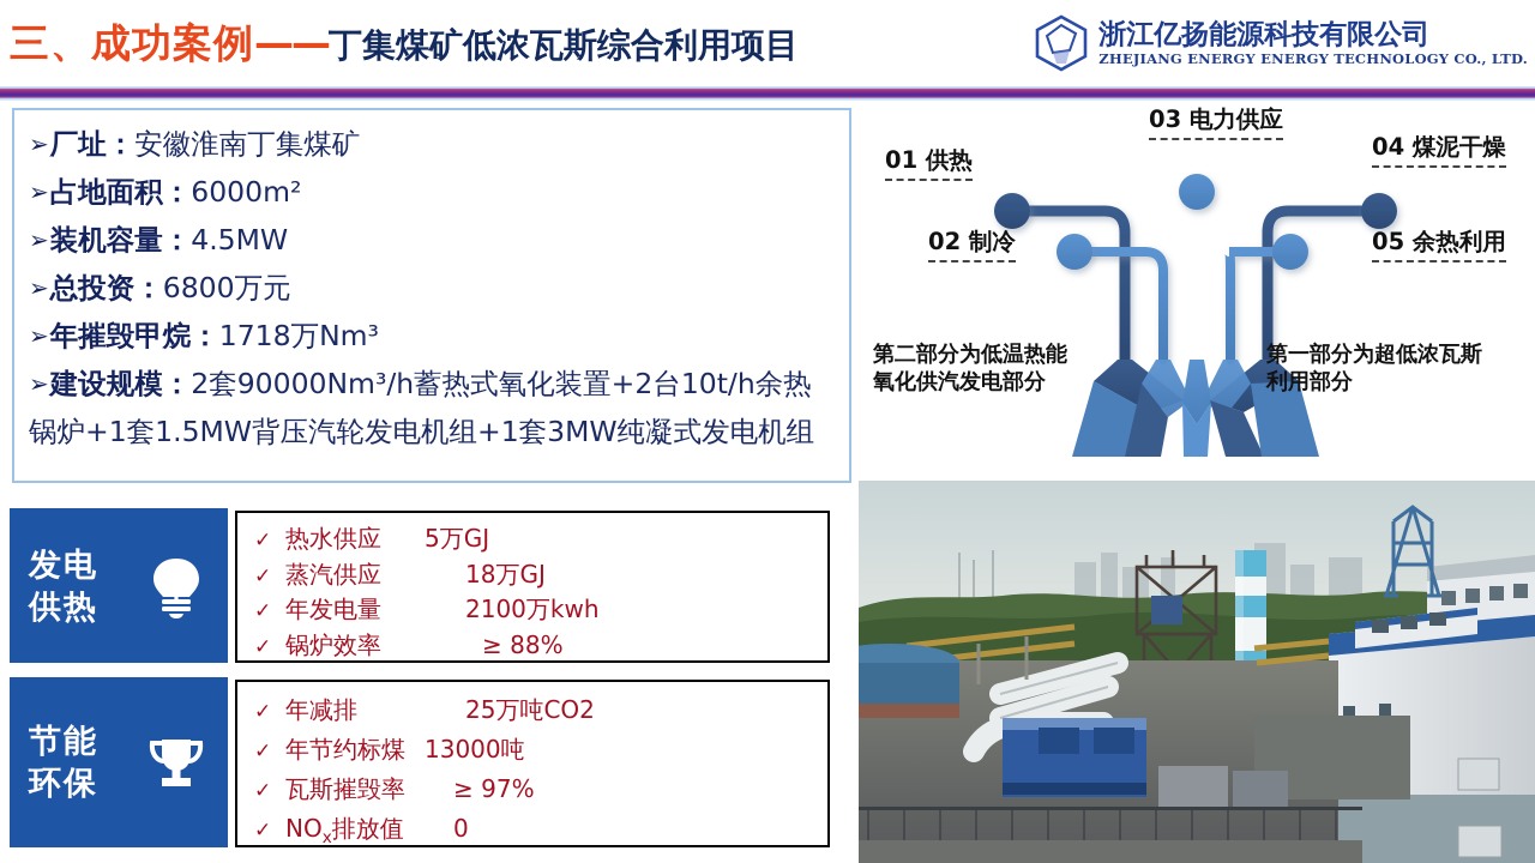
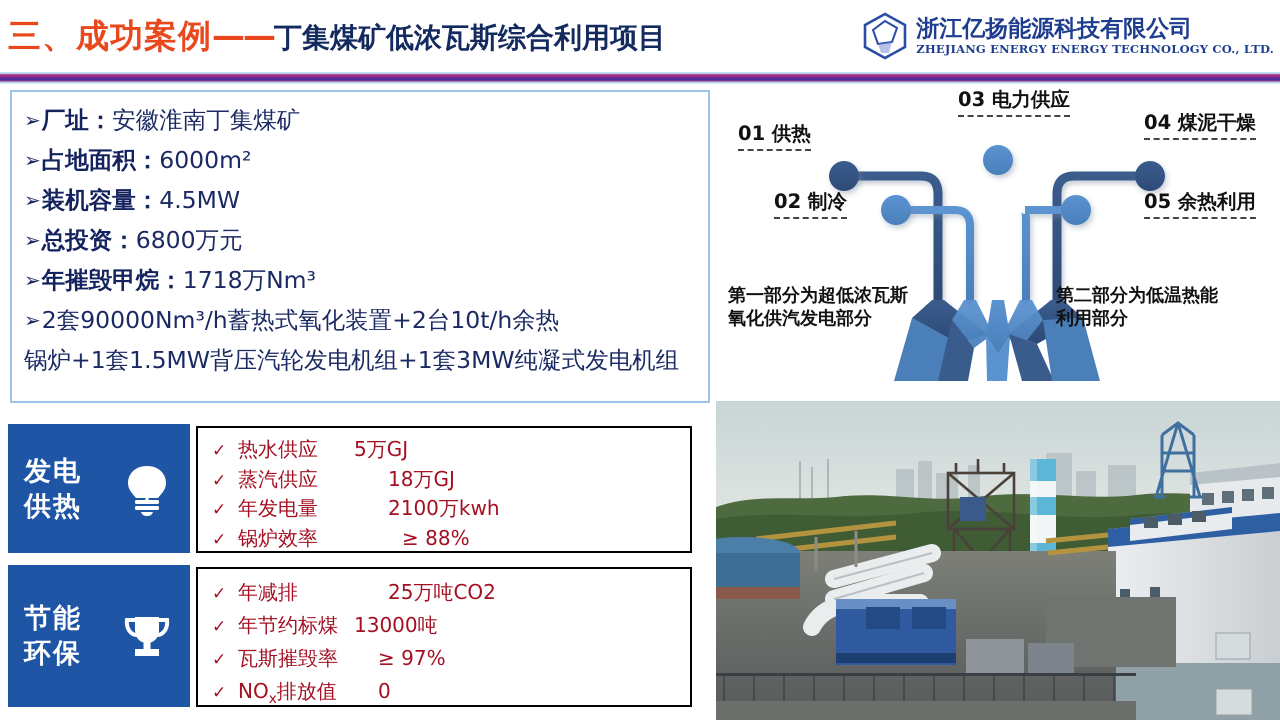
  三、成功案例——丁集煤矿低浓瓦斯综合利用项目
  浙江亿扬能源科技有限公司
  ZHEJIANG ENERGY ENERGY TECHNOLOGY CO., LTD.
  ➢
  厂址：
  安徽淮南丁集煤矿
  ➢
  占地面积：
  6000m²
  ➢
  装机容量：
  4.5MW
  ➢
  总投资：
  6800万元
  ➢
  年摧毁甲烷：
  1718万Nm³
  ➢
- 建设规模：
  2套90000Nm³/h蓄热式氧化装置+2台10t/h余热
  锅炉+1套1.5MW背压汽轮发电机组+1套3MW纯凝式发电机组
  发电
  供热
  ✓
  热水供应
  5万GJ
  ✓
  蒸汽供应
  18万GJ
  ✓
  年发电量
  2100万kwh
  ✓
  锅炉效率
  ≥ 88%
  节能
  环保
  ✓
  年减排
  25万吨CO2
  ✓
  年节约标煤
  13000吨
  ✓
  瓦斯摧毁率
  ≥ 97%
  ✓
  NOx排放值
  0
  01 供热
  02 制冷
  03 电力供应
  04 煤泥干燥
  05 余热利用
- 第二部分为低温热能
+ 第一部分为超低浓瓦斯
  氧化供汽发电部分
- 第一部分为超低浓瓦斯
+ 第二部分为低温热能
  利用部分
